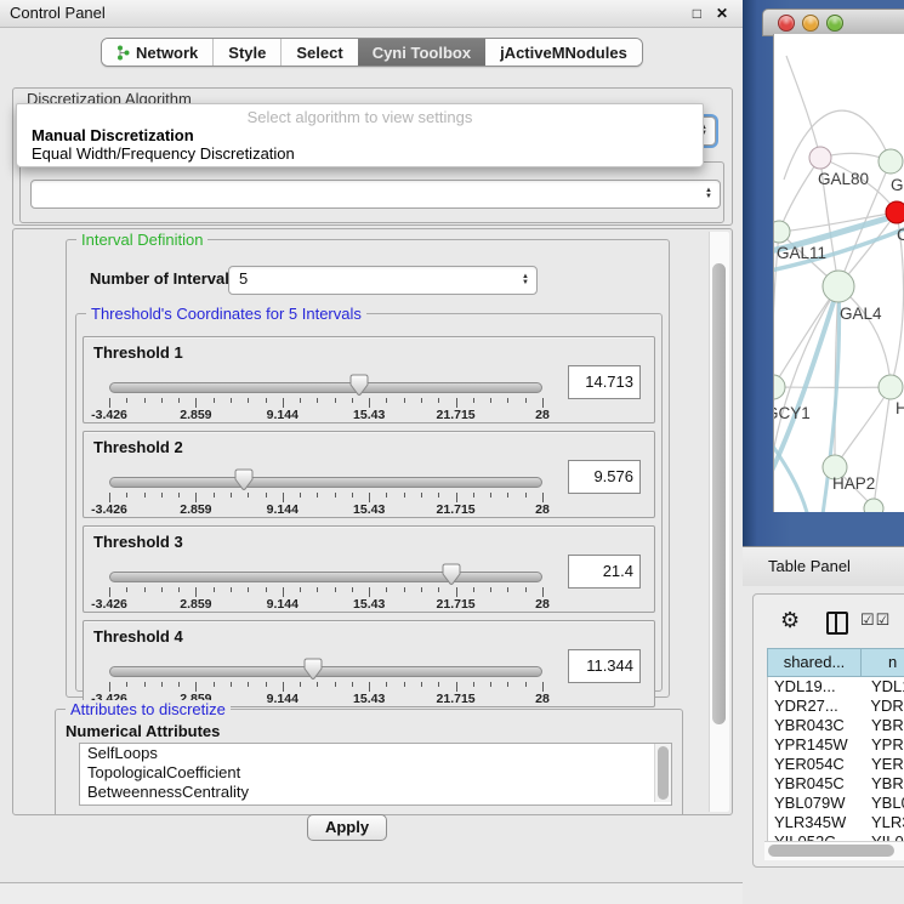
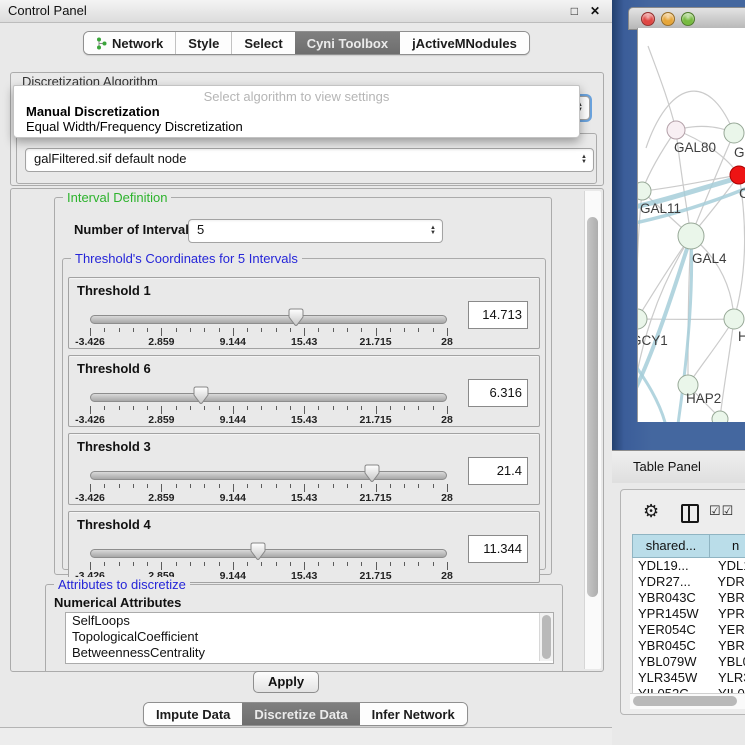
  Control Panel
  □
  ✕
  Network
  Style
  Select
  Cyni Toolbox
  jActiveMNodules
  Discretization Algorithm
  Select algorithm to view settings
  Manual Discretization
  Equal Width/Frequency Discretization
+ galFiltered.sif default node
  Interval Definition
  Number of Interva
  5
  Threshold's Coordinates for 5 Intervals
  Threshold 1
  -3.426
  2.859
  9.144
  15.43
  21.715
  28
  14.713
- Threshold 2
+ Threshold 6
  -3.426
  2.859
  9.144
  15.43
  21.715
  28
- 9.576
+ 6.316
  Threshold 3
  -3.426
  2.859
  9.144
  15.43
  21.715
  28
  21.4
  Threshold 4
  -3.426
  2.859
  9.144
  15.43
  21.715
  28
  11.344
  Attributes to discretize
  Numerical Attributes
  SelfLoops
  TopologicalCoefficient
  BetweennessCentrality
  Apply
+ Impute Data
+ Discretize Data
+ Infer Network
  GAL80
  G
  C
  GAL11
  GAL4
  CY1
  H
  HAP2
  Table Panel
  ⚙
  ☑☑
  shared...
  n
  YDL19...
  YDL
  YDR27...
  YDR
  YBR043C
  YBR
  YPR145W
  YPR
  YER054C
  YER
  YBR045C
  YBR
  YBL079W
  YBL
  YLR345W
  YLR
